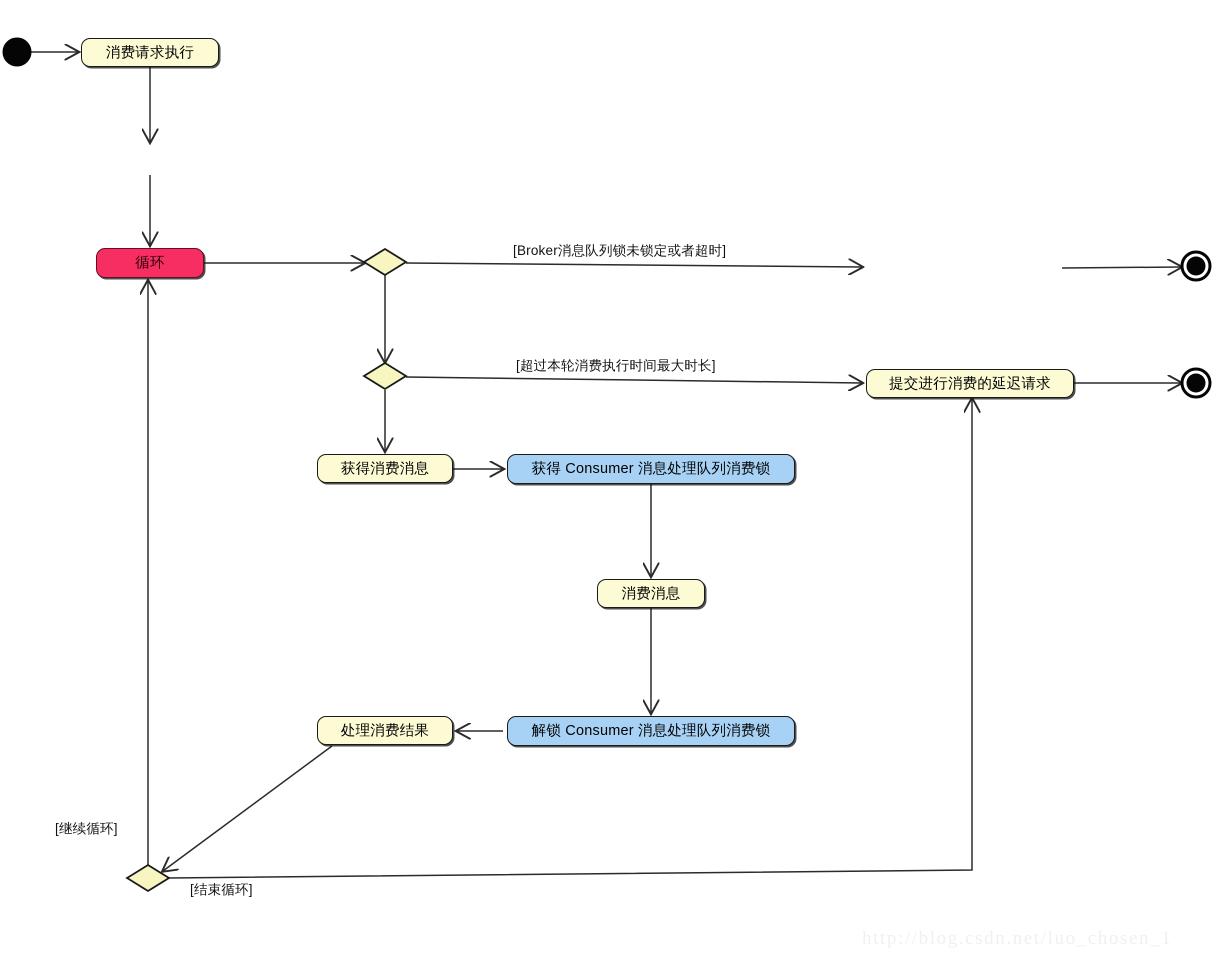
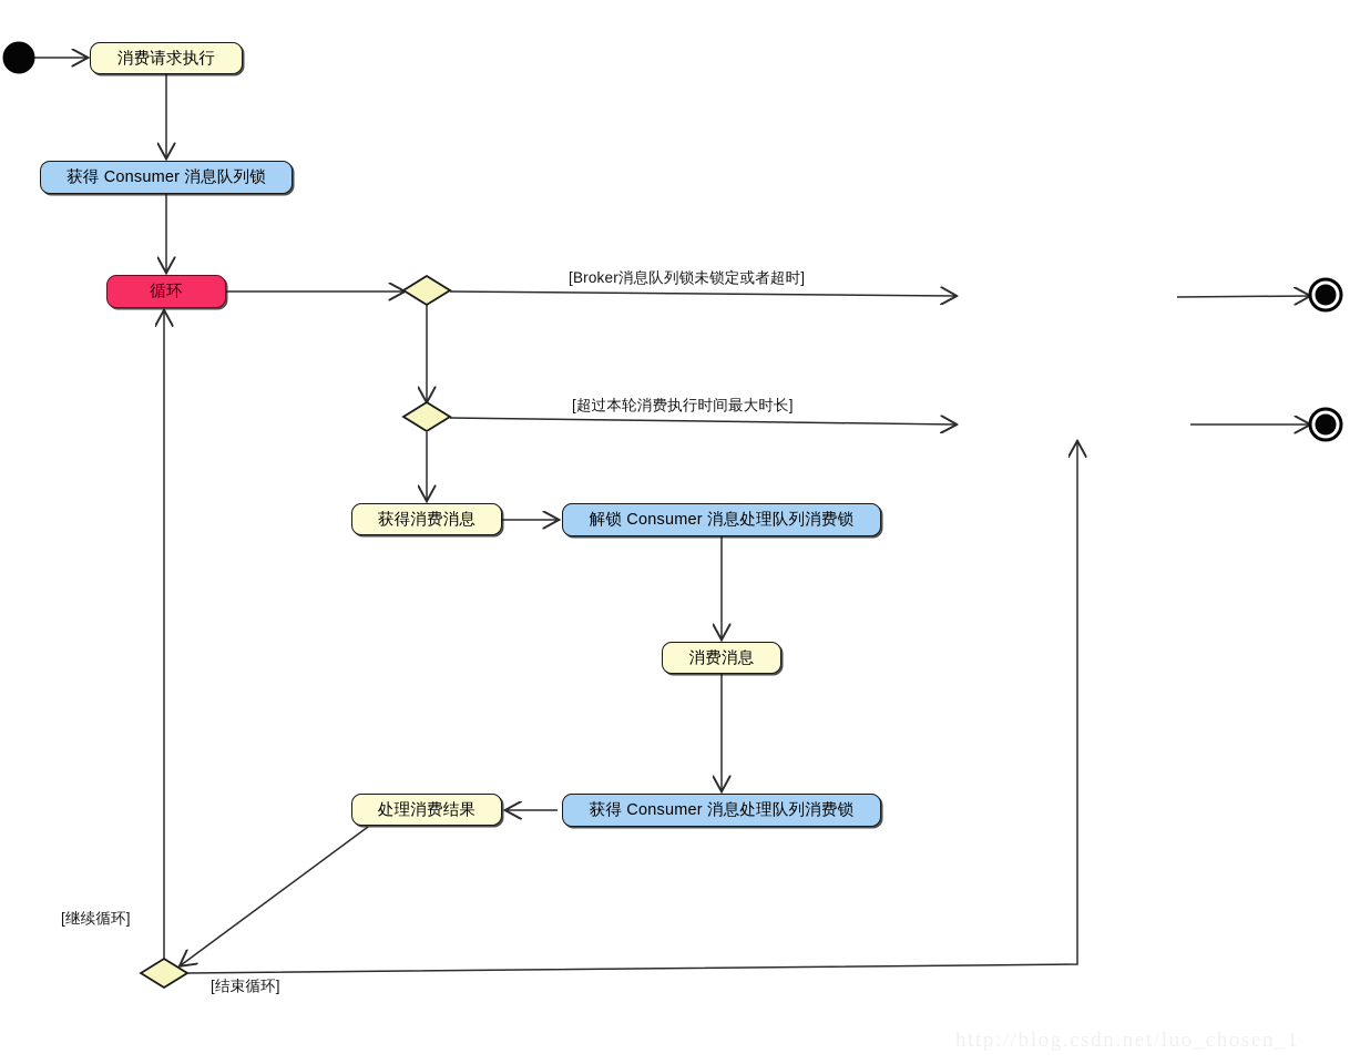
  消费请求执行
+ 获得 Consumer 消息队列锁
  循环
- 提交进行消费的延迟请求
  获得消费消息
- 获得 Consumer 消息处理队列消费锁
+ 解锁 Consumer 消息处理队列消费锁
  消费消息
- 解锁 Consumer 消息处理队列消费锁
+ 获得 Consumer 消息处理队列消费锁
  处理消费结果
  [Broker消息队列锁未锁定或者超时]
  [超过本轮消费执行时间最大时长]
  [继续循环]
  [结束循环]
